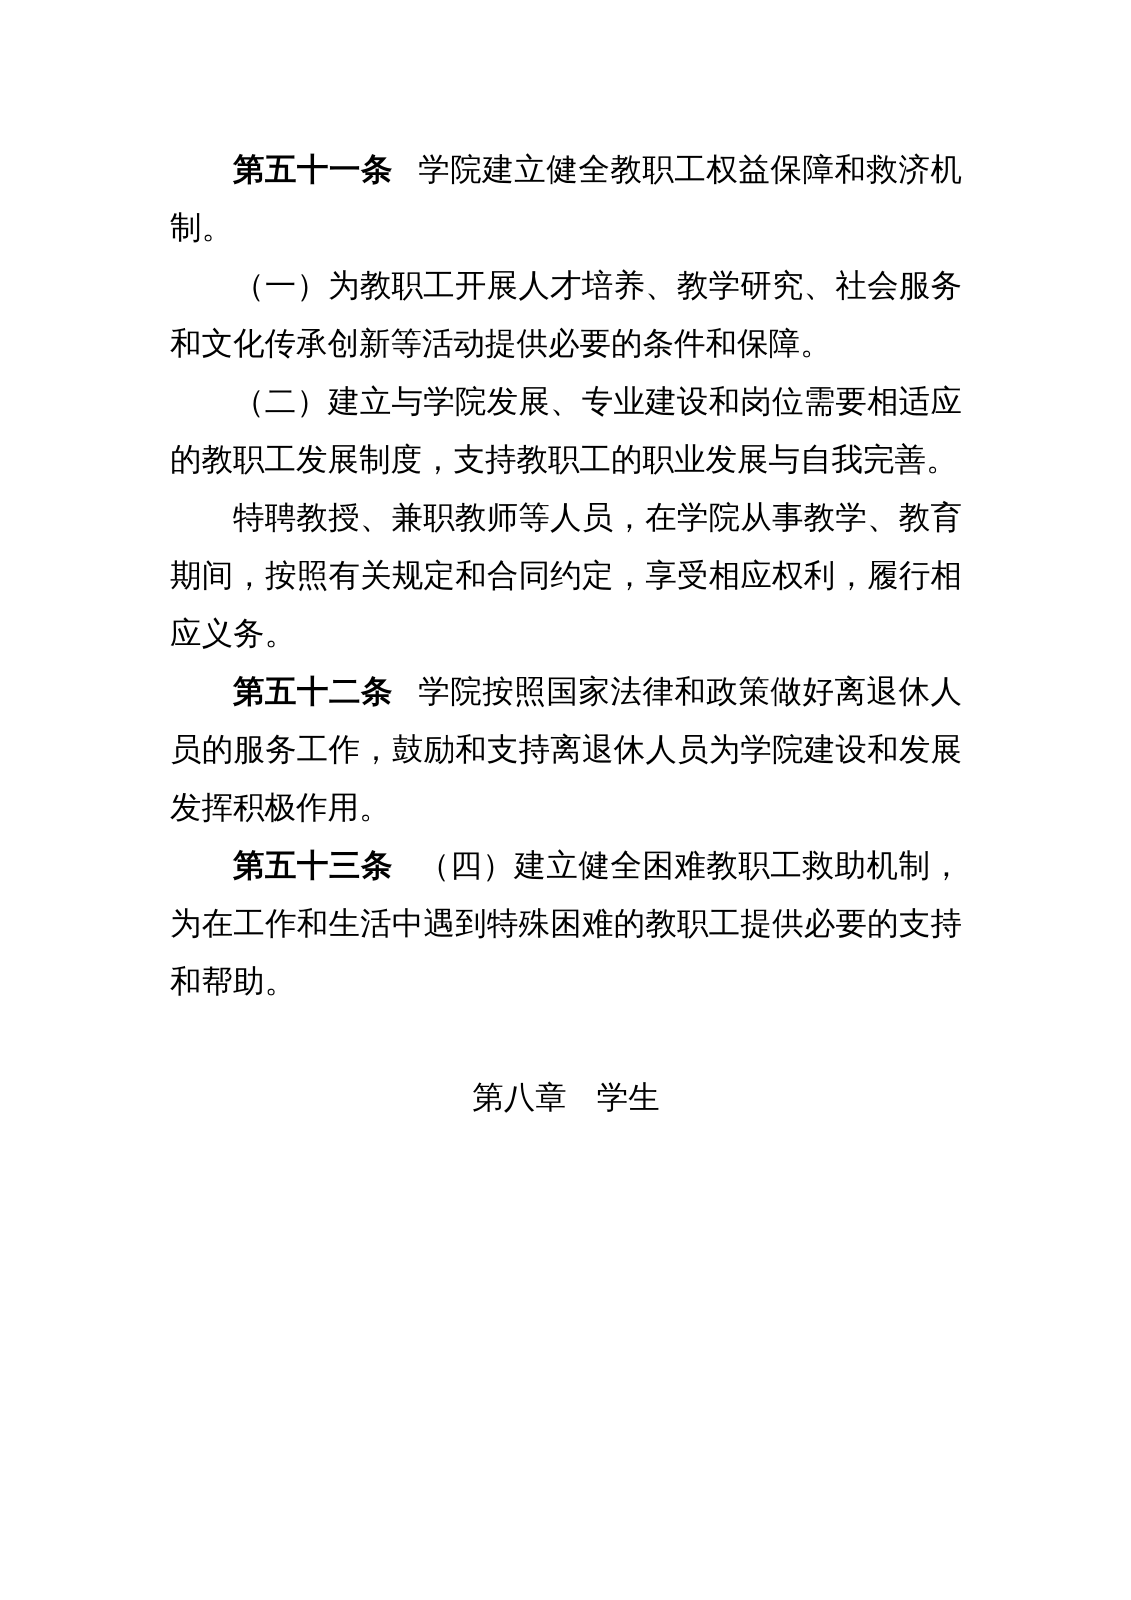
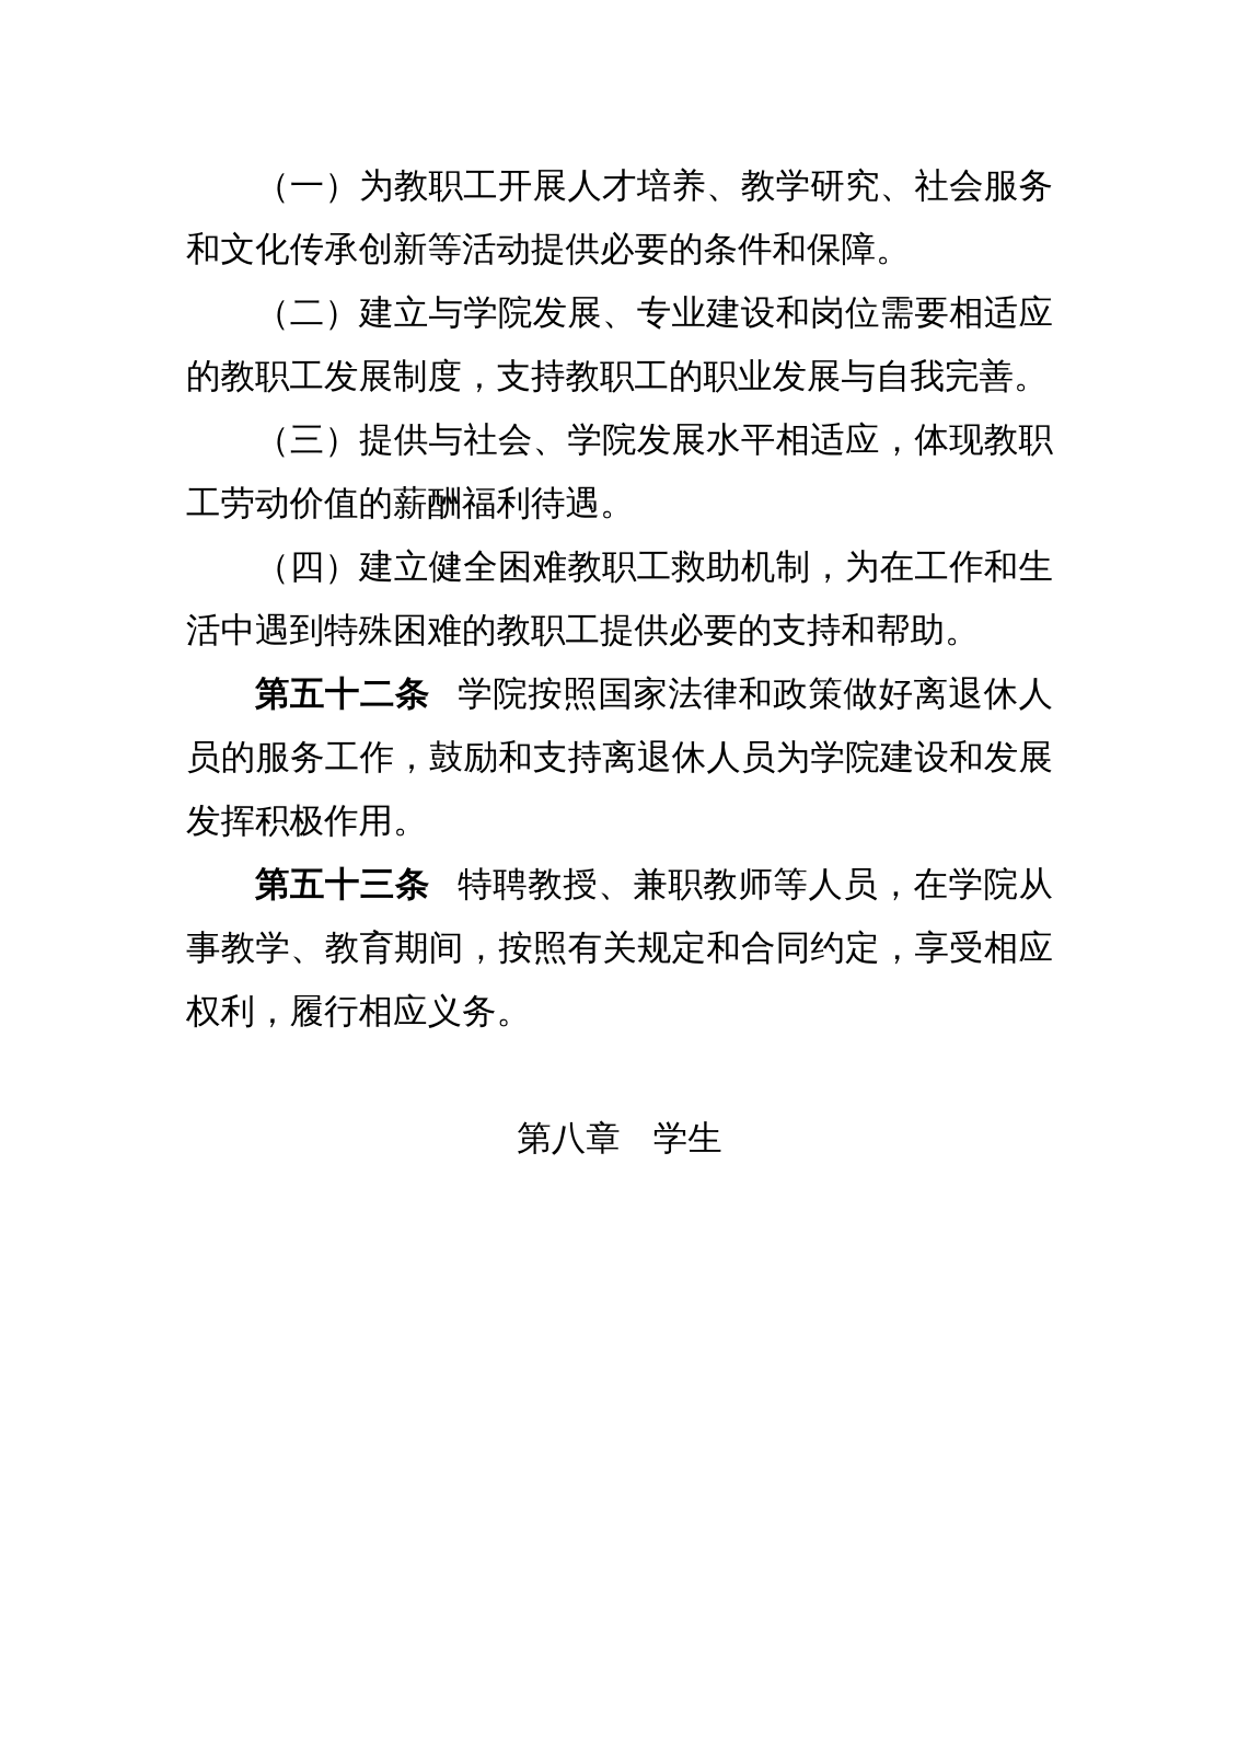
- 第五十一条 学院建立健全教职工权益保障和救济机制。
  （一）为教职工开展人才培养、教学研究、社会服务和文化传承创新等活动提供必要的条件和保障。
  （二）建立与学院发展、专业建设和岗位需要相适应的教职工发展制度，支持教职工的职业发展与自我完善。
+ （三）提供与社会、学院发展水平相适应，体现教职工劳动价值的薪酬福利待遇。
- 特聘教授、兼职教师等人员，在学院从事教学、教育期间，按照有关规定和合同约定，享受相应权利，履行相应义务。
+ （四）建立健全困难教职工救助机制，为在工作和生活中遇到特殊困难的教职工提供必要的支持和帮助。
  第五十二条 学院按照国家法律和政策做好离退休人员的服务工作，鼓励和支持离退休人员为学院建设和发展发挥积极作用。
- 第五十三条 （四）建立健全困难教职工救助机制，为在工作和生活中遇到特殊困难的教职工提供必要的支持和帮助。
+ 第五十三条 特聘教授、兼职教师等人员，在学院从事教学、教育期间，按照有关规定和合同约定，享受相应权利，履行相应义务。
  第八章 学生
